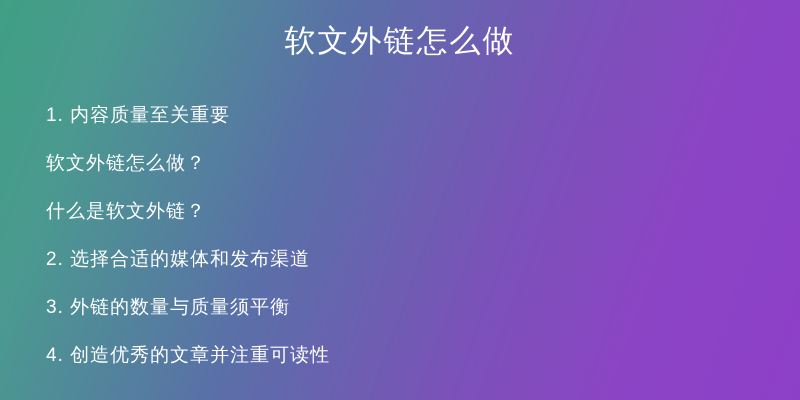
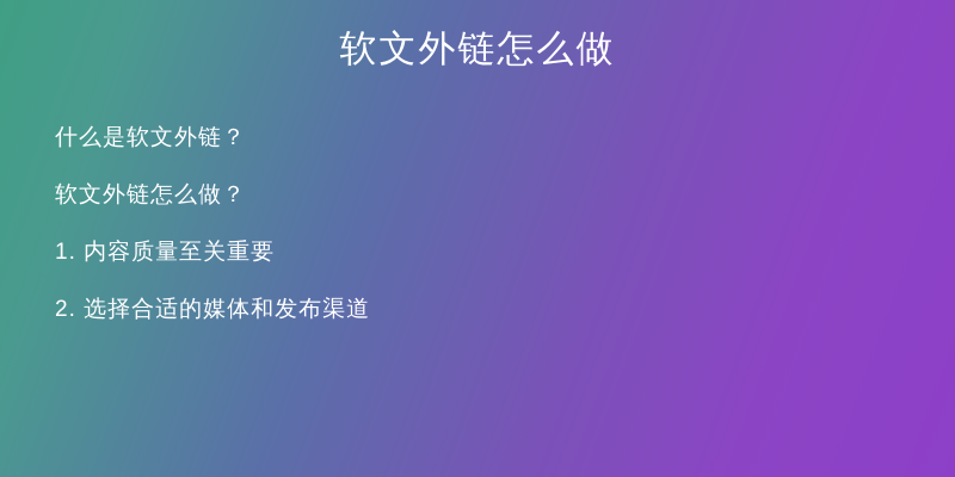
  软文外链怎么做
- 1. 内容质量至关重要
+ 什么是软文外链？
  软文外链怎么做？
- 什么是软文外链？
+ 1. 内容质量至关重要
  2. 选择合适的媒体和发布渠道
- 3. 外链的数量与质量须平衡
- 4. 创造优秀的文章并注重可读性
